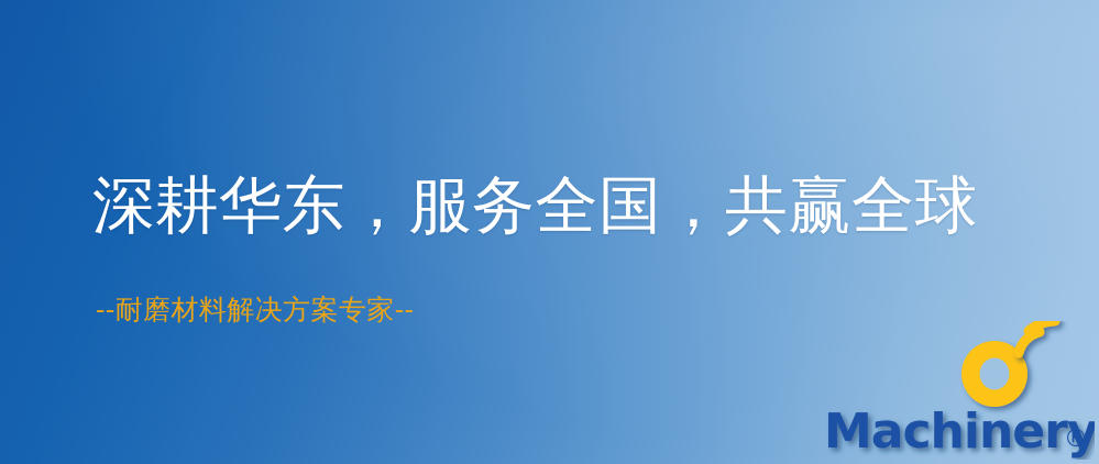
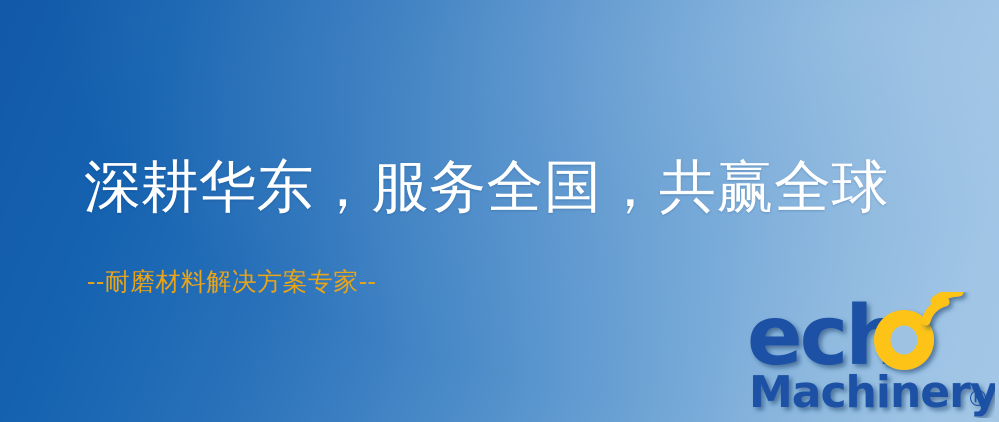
  深耕华东，服务全国，共赢全球
  --耐磨材料解决方案专家--
+ ech
  Machinery
  ®
